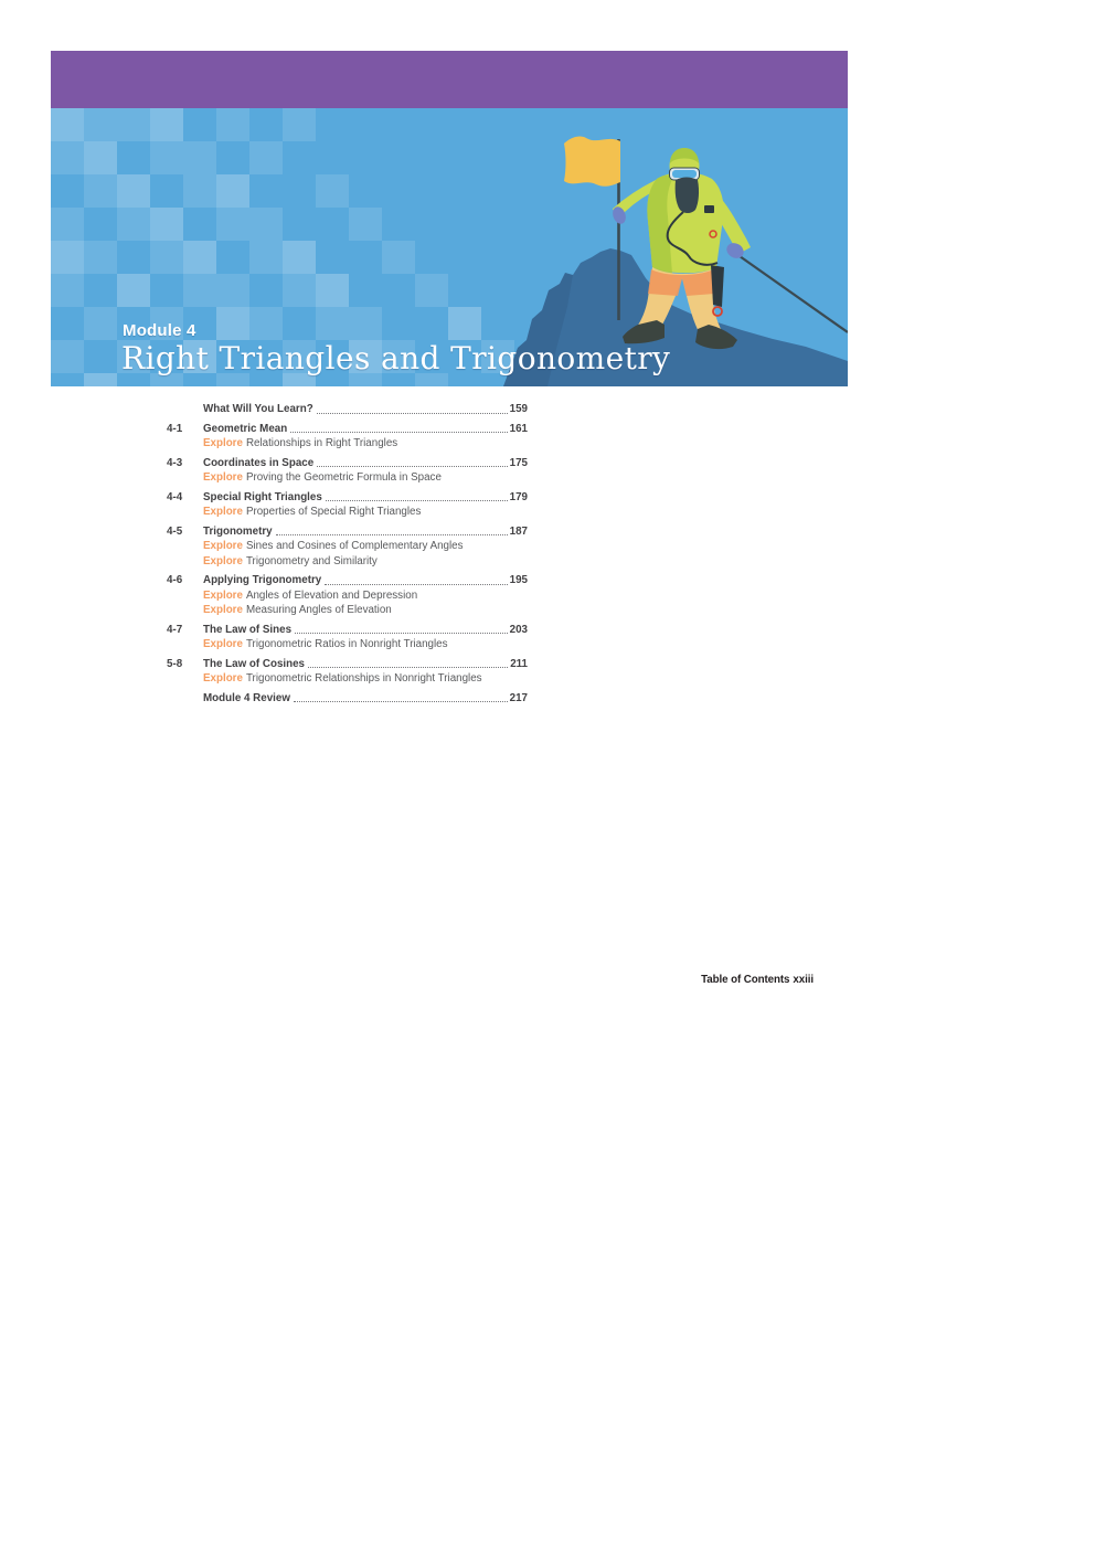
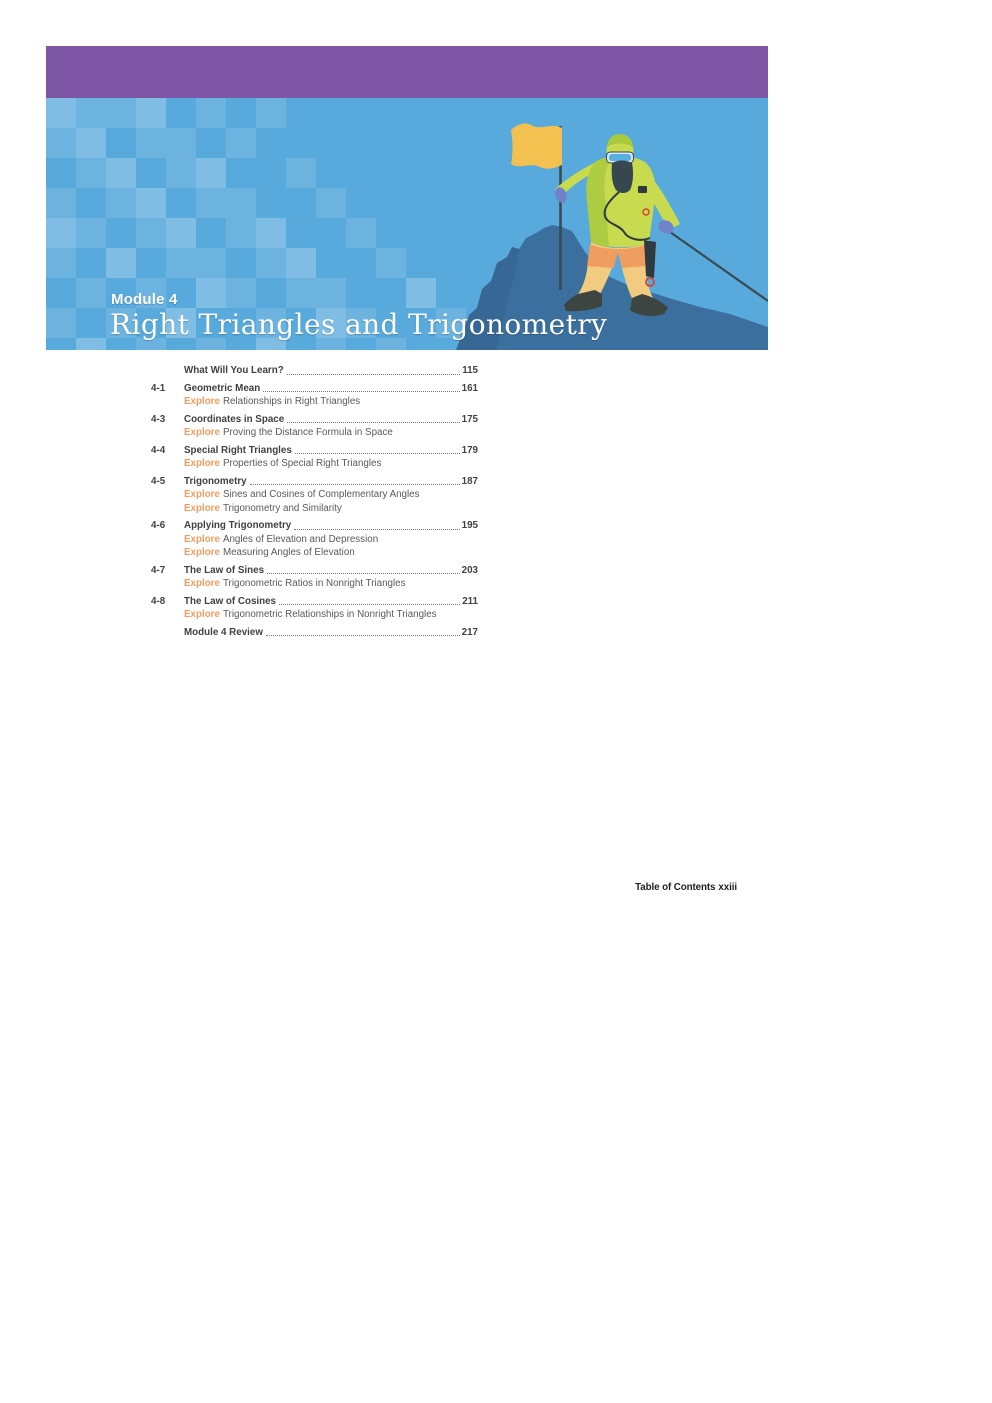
  Module 4
  Right Triangles and Trigonometry
  What Will You Learn?
- 159
+ 115
  4-1
  Geometric Mean
  161
  Explore Relationships in Right Triangles
  4-3
  Coordinates in Space
  175
- Explore Proving the Geometric Formula in Space
+ Explore Proving the Distance Formula in Space
  4-4
  Special Right Triangles
  179
  Explore Properties of Special Right Triangles
  4-5
  Trigonometry
  187
  Explore Sines and Cosines of Complementary Angles
  Explore Trigonometry and Similarity
  4-6
  Applying Trigonometry
  195
  Explore Angles of Elevation and Depression
  Explore Measuring Angles of Elevation
  4-7
  The Law of Sines
  203
  Explore Trigonometric Ratios in Nonright Triangles
- 5-8
+ 4-8
  The Law of Cosines
  211
  Explore Trigonometric Relationships in Nonright Triangles
  Module 4 Review
  217
  Table of Contents xxiii
